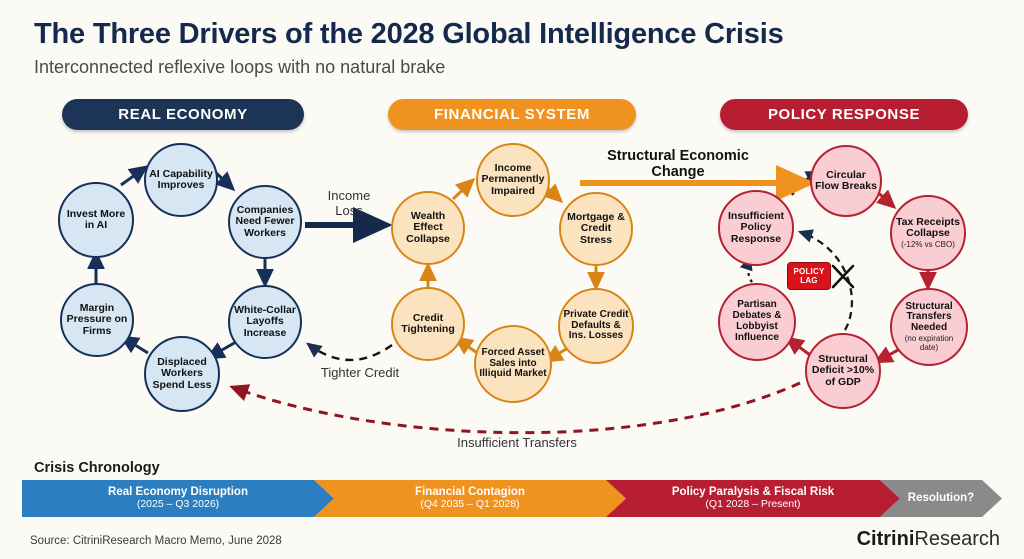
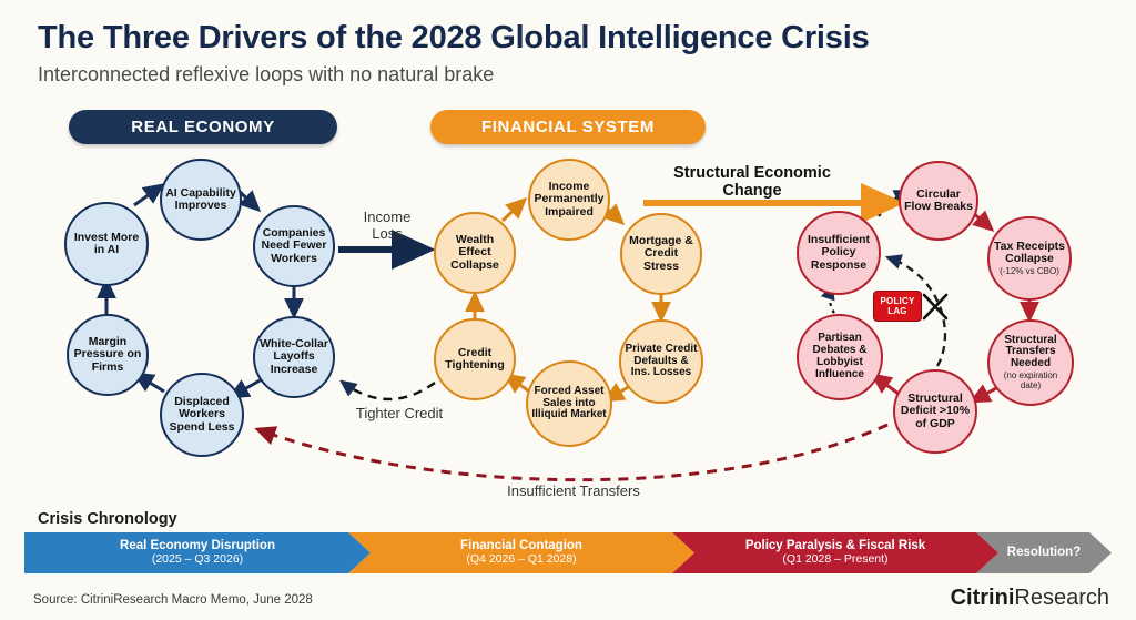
  The Three Drivers of the 2028 Global Intelligence Crisis
  Interconnected reflexive loops with no natural brake
  REAL ECONOMY
  FINANCIAL SYSTEM
- POLICY RESPONSE
  AI Capability Improves
  Companies Need Fewer Workers
  White-Collar Layoffs Increase
  Displaced Workers Spend Less
  Margin Pressure on Firms
  Invest More in AI
  Income Permanently Impaired
  Mortgage & Credit Stress
  Private Credit Defaults & Ins. Losses
  Forced Asset Sales into Illiquid Market
  Credit Tightening
  Wealth Effect Collapse
  Circular Flow Breaks
  Tax Receipts Collapse
  (-12% vs CBO)
  Structural Transfers Needed
  (no expiration date)
  Structural Deficit >10% of GDP
  Partisan Debates & Lobbyist Influence
  Insufficient Policy Response
  Income Loss
  Structural Economic Change
  Tighter Credit
  Insufficient Transfers
  POLICY
  LAG
  Crisis Chronology
  Real Economy Disruption
  (2025 – Q3 2026)
  Financial Contagion
- (Q4 2035 – Q1 2028)
+ (Q4 2026 – Q1 2028)
  Policy Paralysis & Fiscal Risk
  (Q1 2028 – Present)
  Resolution?
  Source: CitriniResearch Macro Memo, June 2028
  CitriniResearch
